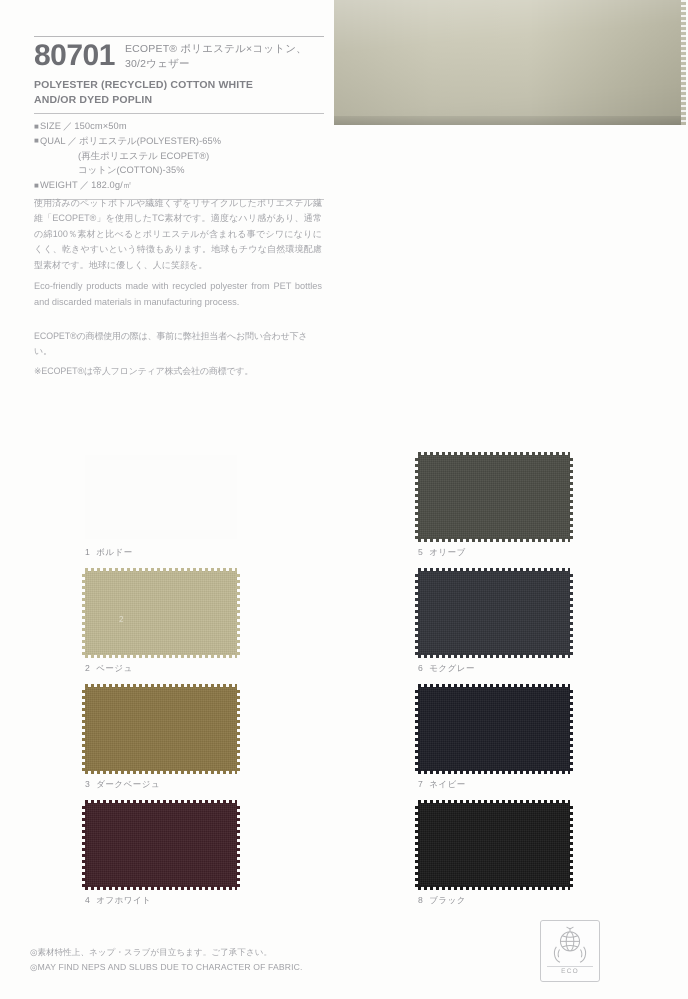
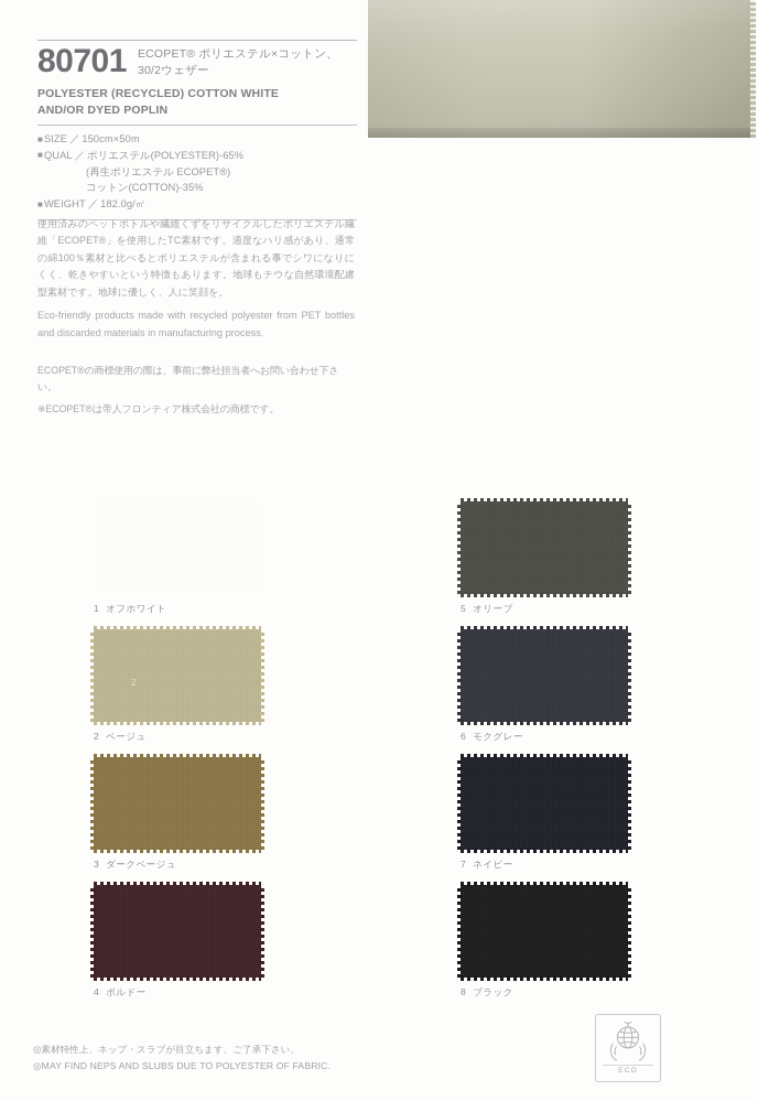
  80701
  ECOPET® ポリエステル×コットン、
  30/2ウェザー
  POLYESTER (RECYCLED) COTTON WHITE
  AND/OR DYED POPLIN
  SIZE ／ 150cm×50m
  QUAL ／ ポリエステル(POLYESTER)-65%
  (再生ポリエステル ECOPET®)
  コットン(COTTON)-35%
  WEIGHT ／ 182.0g/㎡
  使用済みのペットボトルや繊維くずをリサイクルしたポリエステル繊維「ECOPET®」を使用したTC素材です。適度なハリ感があり、通常の綿100％素材と比べるとポリエステルが含まれる事でシワになりにくく、乾きやすいという特徴もあります。地球もチウな自然環境配慮型素材です。地球に優しく、人に笑顔を。
  Eco-friendly products made with recycled polyester from PET bottles and discarded materials in manufacturing process.
  ECOPET®の商標使用の際は、事前に弊社担当者へお問い合わせ下さい。
  ※ECOPET®は帝人フロンティア株式会社の商標です。
- 1 ボルドー
+ 1 オフホワイト
  2
  2 ベージュ
  3 ダークベージュ
- 4 オフホワイト
+ 4 ボルドー
  5 オリーブ
  6 モクグレー
  7 ネイビー
  8 ブラック
  ◎素材特性上、ネップ・スラブが目立ちます。ご了承下さい。
- ◎MAY FIND NEPS AND SLUBS DUE TO CHARACTER OF FABRIC.
+ ◎MAY FIND NEPS AND SLUBS DUE TO POLYESTER OF FABRIC.
